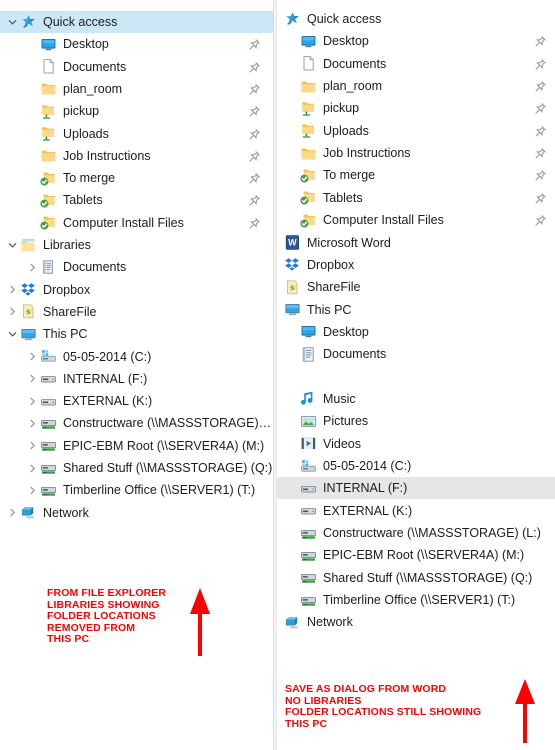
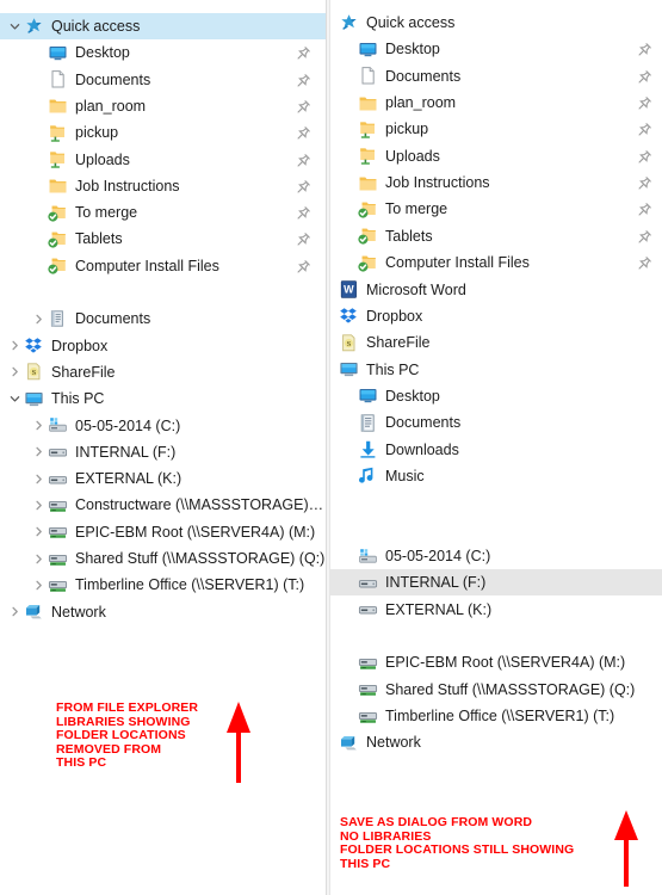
  Quick access
  Desktop
  Documents
  plan_room
  pickup
  Uploads
  Job Instructions
  To merge
  Tablets
  Computer Install Files
- Libraries
  Documents
  Dropbox
  ShareFile
  This PC
  05-05-2014 (C:)
  INTERNAL (F:)
  EXTERNAL (K:)
  Constructware (\\MASSSTORAGE) (L
  EPIC-EBM Root (\\SERVER4A) (M:)
  Shared Stuff (\\MASSSTORAGE) (Q:)
  Timberline Office (\\SERVER1) (T:)
  Network
  Quick access
  Desktop
  Documents
  plan_room
  pickup
  Uploads
  Job Instructions
  To merge
  Tablets
  Computer Install Files
  W
  Microsoft Word
  Dropbox
  ShareFile
  This PC
  Desktop
  Documents
+ Downloads
  Music
- Pictures
- Videos
  05-05-2014 (C:)
  INTERNAL (F:)
  EXTERNAL (K:)
- Constructware (\\MASSSTORAGE) (L:)
  EPIC-EBM Root (\\SERVER4A) (M:)
  Shared Stuff (\\MASSSTORAGE) (Q:)
  Timberline Office (\\SERVER1) (T:)
  Network
  FROM FILE EXPLORER
  LIBRARIES SHOWING
  FOLDER LOCATIONS
  REMOVED FROM
  THIS PC
  SAVE AS DIALOG FROM WORD
  NO LIBRARIES
  FOLDER LOCATIONS STILL SHOWING
  THIS PC
